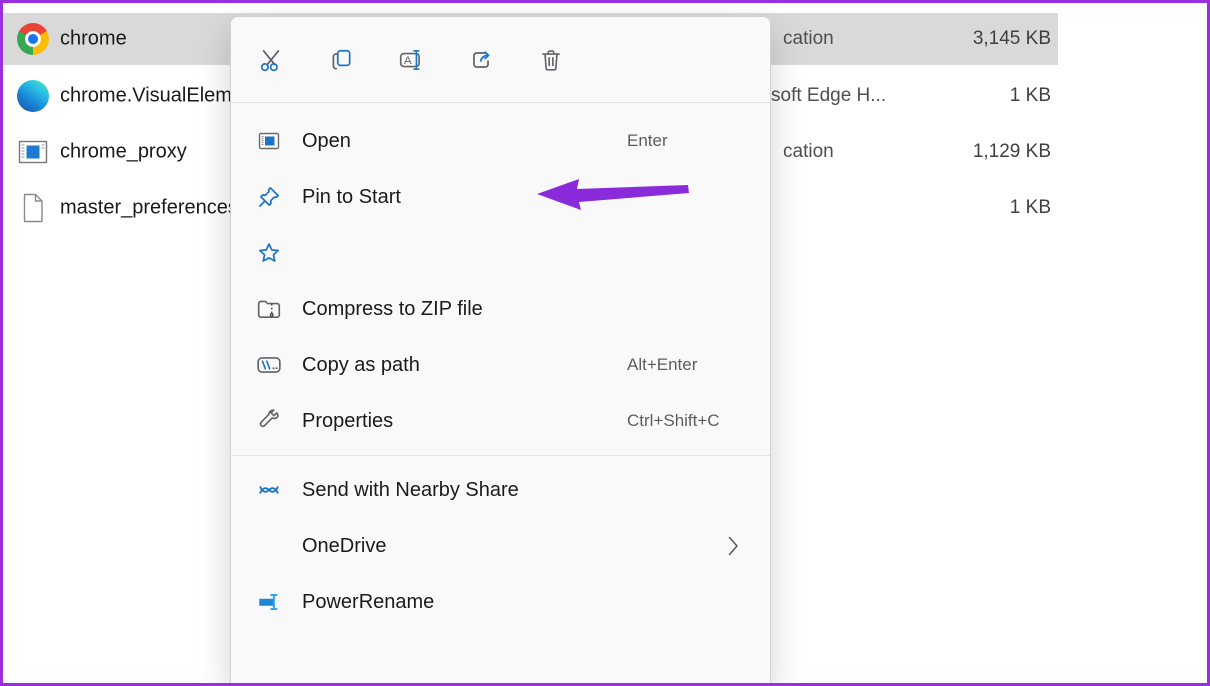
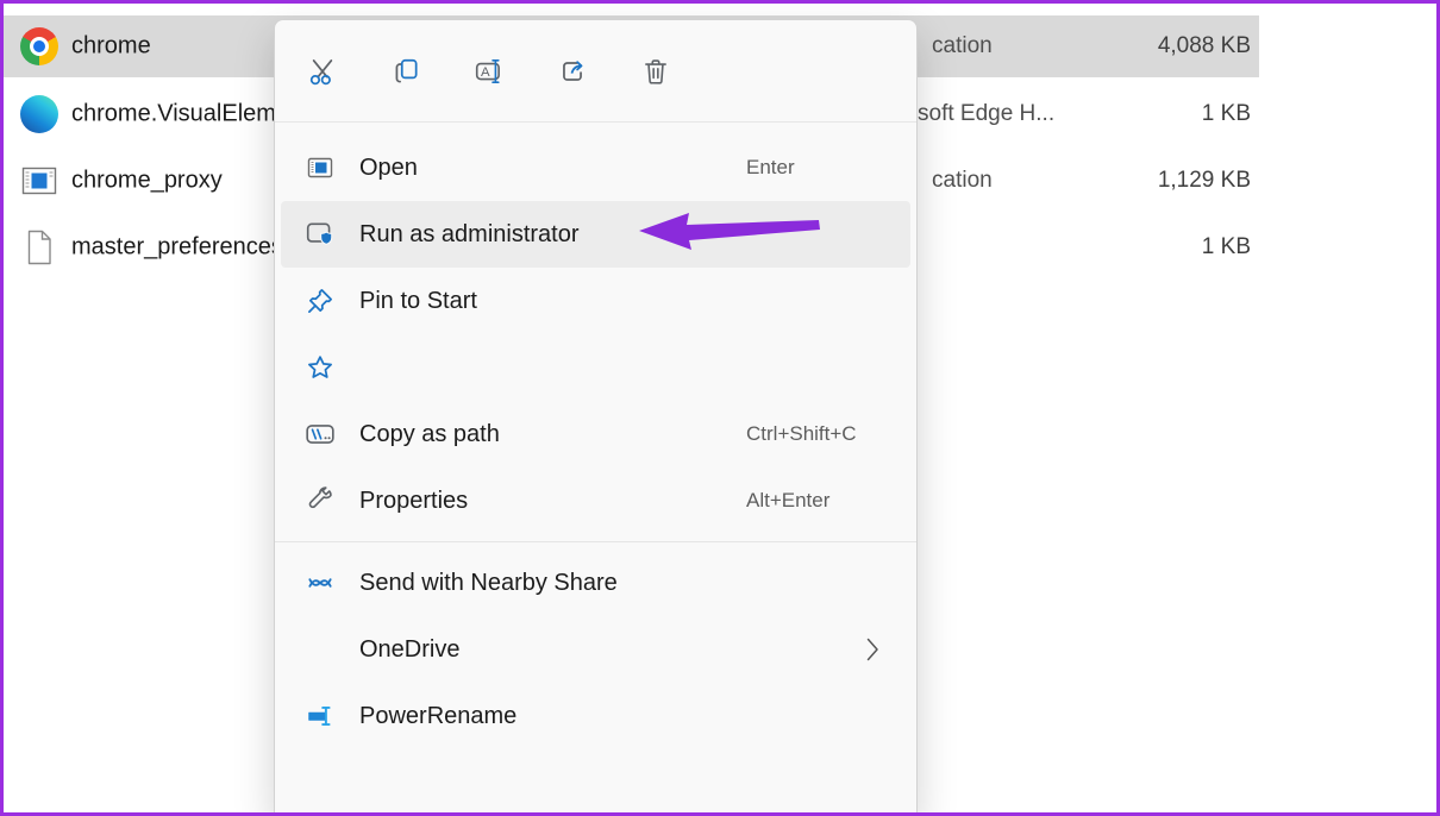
  chrome
  cation
- 3,145 KB
+ 4,088 KB
  chrome.VisualElem
  soft Edge H...
  1 KB
  chrome_proxy
  cation
  1,129 KB
  master_preference
  1 KB
  A
  Open
  Enter
+ Run as administrator
  Pin to Start
- Compress to ZIP file
  Copy as path
- Alt+Enter
+ Ctrl+Shift+C
  Properties
- Ctrl+Shift+C
+ Alt+Enter
  Send with Nearby Share
  OneDrive
  PowerRename
